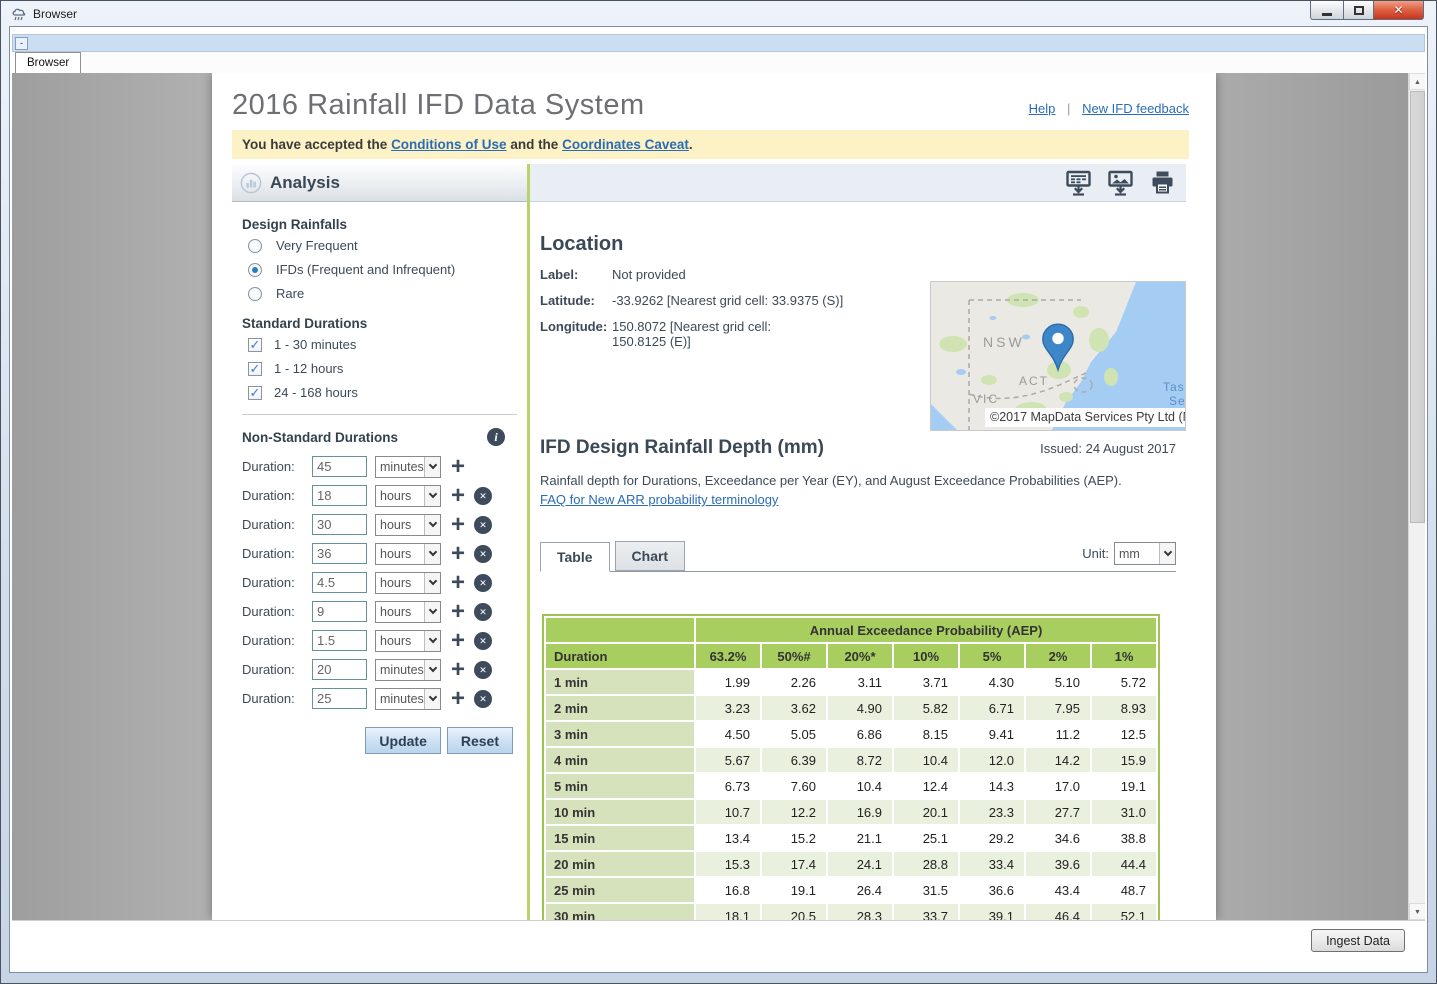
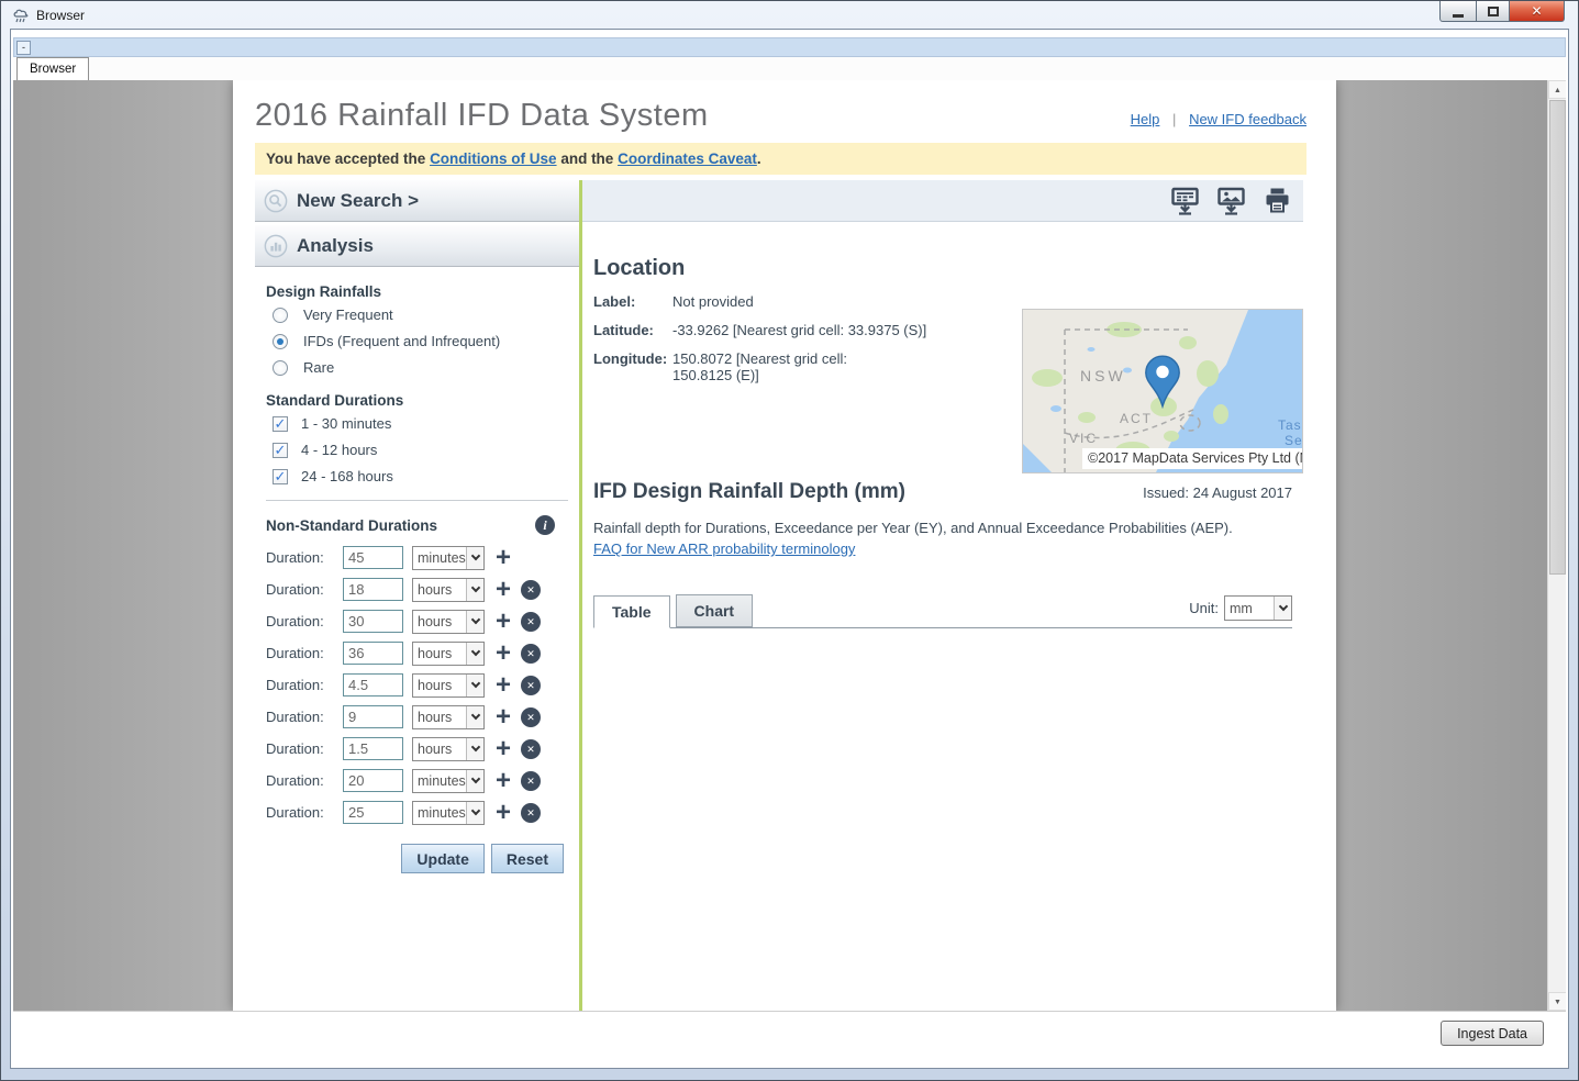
  Browser
  ✕
  -
  Browser
  2016 Rainfall IFD Data System
  Help | New IFD feedback
  You have accepted the Conditions of Use and the Coordinates Caveat.
+ New Search >
  Analysis
  Design Rainfalls
  Very Frequent
  IFDs (Frequent and Infrequent)
  Rare
  Standard Durations
  ✓
  1 - 30 minutes
  ✓
- 1 - 12 hours
+ 4 - 12 hours
  ✓
  24 - 168 hours
  Non-Standard Durations
  i
  Duration:
  45
  minutes
  +
  Duration:
  18
  hours
  +
  ✕
  Duration:
  30
  hours
  +
  ✕
  Duration:
  36
  hours
  +
  ✕
  Duration:
  4.5
  hours
  +
  ✕
  Duration:
  9
  hours
  +
  ✕
  Duration:
  1.5
  hours
  +
  ✕
  Duration:
  20
  minutes
  +
  ✕
  Duration:
  25
  minutes
  +
  ✕
  Update
  Reset
  Location
  Label:
  Not provided
  Latitude:
  -33.9262 [Nearest grid cell: 33.9375 (S)]
  Longitude:
  150.8072 [Nearest grid cell:
  150.8125 (E)]
  NSW
  ACT
  VIC
  Tas
  Se
  ©2017 MapData Services Pty Ltd (
  IFD Design Rainfall Depth (mm)
  Issued: 24 August 2017
- Rainfall depth for Durations, Exceedance per Year (EY), and August Exceedance Probabilities (AEP).
+ Rainfall depth for Durations, Exceedance per Year (EY), and Annual Exceedance Probabilities (AEP).
  FAQ for New ARR probability terminology
  Table
  Chart
  Unit:
  mm
- 	Annual Exceedance Probability (AEP)
- Duration	63.2%	50%#	20%*	10%	5%	2%	1%
- 1 min	1.99	2.26	3.11	3.71	4.30	5.10	5.72
- 2 min	3.23	3.62	4.90	5.82	6.71	7.95	8.93
- 3 min	4.50	5.05	6.86	8.15	9.41	11.2	12.5
- 4 min	5.67	6.39	8.72	10.4	12.0	14.2	15.9
- 5 min	6.73	7.60	10.4	12.4	14.3	17.0	19.1
- 10 min	10.7	12.2	16.9	20.1	23.3	27.7	31.0
- 15 min	13.4	15.2	21.1	25.1	29.2	34.6	38.8
- 20 min	15.3	17.4	24.1	28.8	33.4	39.6	44.4
- 25 min	16.8	19.1	26.4	31.5	36.6	43.4	48.7
- 30 min	18.1	20.5	28.3	33.7	39.1	46.4	52.1
  Ingest Data
